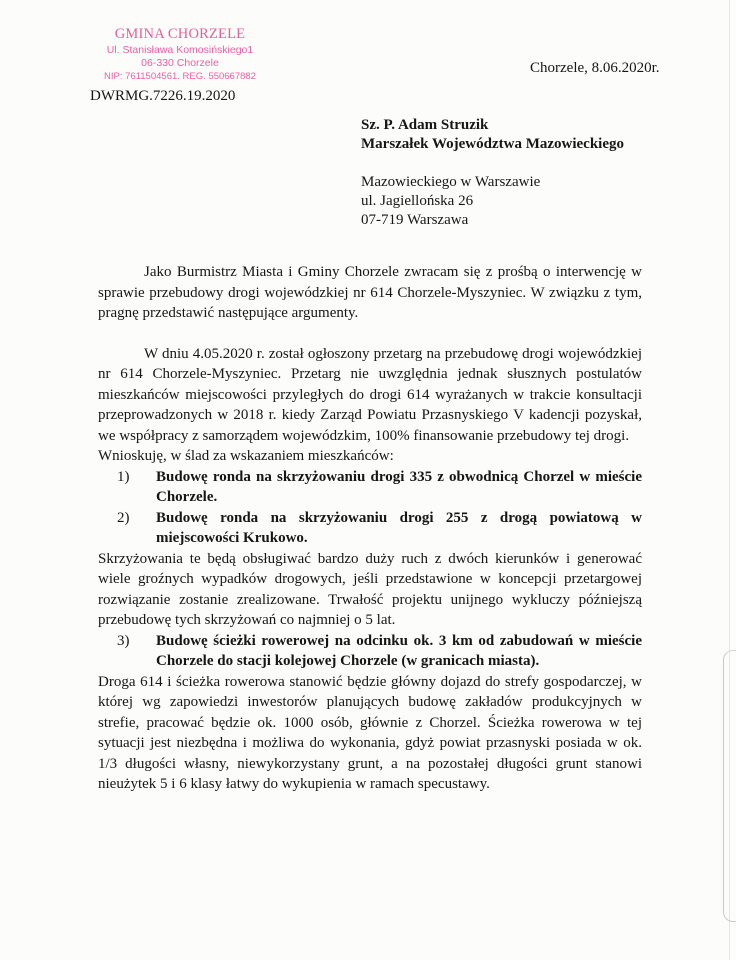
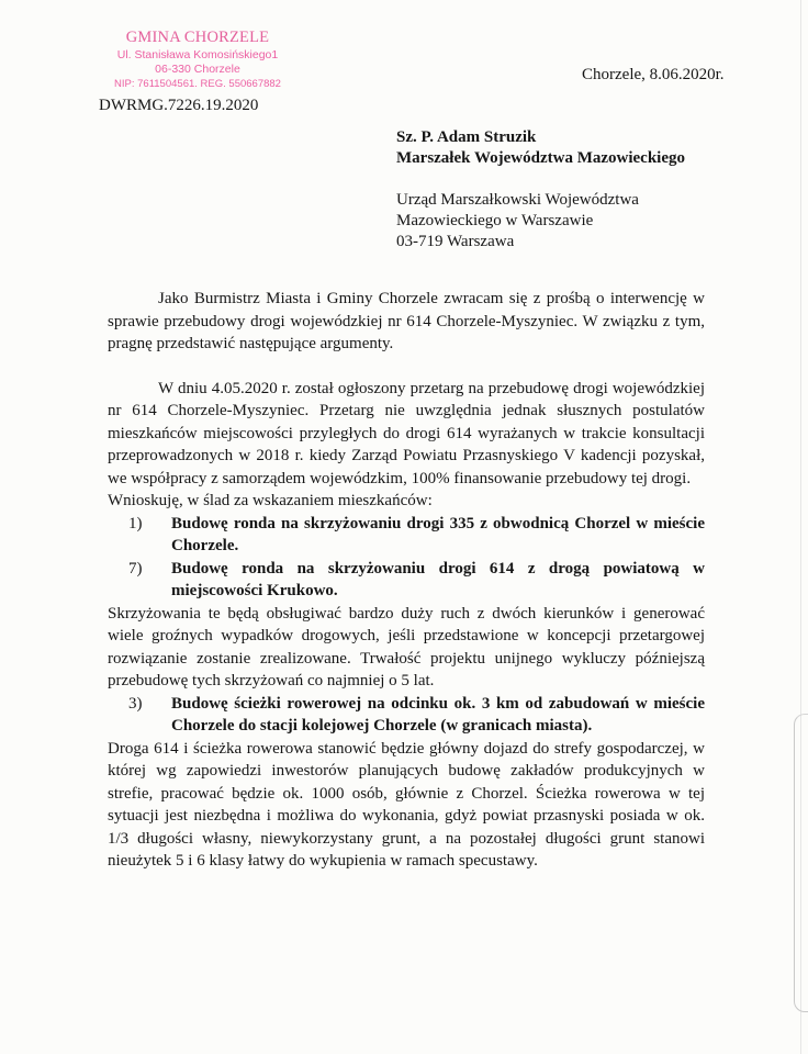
  GMINA CHORZELE
  Ul. Stanisława Komosińskiego1
  06-330 Chorzele
  NIP: 7611504561. REG. 550667882
  DWRMG.7226.19.2020
  Chorzele, 8.06.2020r.
  Sz. P. Adam Struzik
  Marszałek Województwa Mazowieckiego
+ Urząd Marszałkowski Województwa
  Mazowieckiego w Warszawie
- ul. Jagiellońska 26
- 07-719 Warszawa
+ 03-719 Warszawa
  Jako Burmistrz Miasta i Gminy Chorzele zwracam się z prośbą o interwencję w sprawie przebudowy drogi wojewódzkiej nr 614 Chorzele-Myszyniec. W związku z tym, pragnę przedstawić następujące argumenty.
  W dniu 4.05.2020 r. został ogłoszony przetarg na przebudowę drogi wojewódzkiej nr 614 Chorzele-Myszyniec. Przetarg nie uwzględnia jednak słusznych postulatów mieszkańców miejscowości przyległych do drogi 614 wyrażanych w trakcie konsultacji przeprowadzonych w 2018 r. kiedy Zarząd Powiatu Przasnyskiego V kadencji pozyskał, we współpracy z samorządem wojewódzkim, 100% finansowanie przebudowy tej drogi.
  Wnioskuję, w ślad za wskazaniem mieszkańców:
  1)
  Budowę ronda na skrzyżowaniu drogi 335 z obwodnicą Chorzel w mieście Chorzele.
- 2)
+ 7)
- Budowę ronda na skrzyżowaniu drogi 255 z drogą powiatową w miejscowości Krukowo.
+ Budowę ronda na skrzyżowaniu drogi 614 z drogą powiatową w miejscowości Krukowo.
  Skrzyżowania te będą obsługiwać bardzo duży ruch z dwóch kierunków i generować wiele groźnych wypadków drogowych, jeśli przedstawione w koncepcji przetargowej rozwiązanie zostanie zrealizowane. Trwałość projektu unijnego wykluczy późniejszą przebudowę tych skrzyżowań co najmniej o 5 lat.
  3)
  Budowę ścieżki rowerowej na odcinku ok. 3 km od zabudowań w mieście Chorzele do stacji kolejowej Chorzele (w granicach miasta).
  Droga 614 i ścieżka rowerowa stanowić będzie główny dojazd do strefy gospodarczej, w której wg zapowiedzi inwestorów planujących budowę zakładów produkcyjnych w strefie, pracować będzie ok. 1000 osób, głównie z Chorzel. Ścieżka rowerowa w tej sytuacji jest niezbędna i możliwa do wykonania, gdyż powiat przasnyski posiada w ok. 1/3 długości własny, niewykorzystany grunt, a na pozostałej długości grunt stanowi nieużytek 5 i 6 klasy łatwy do wykupienia w ramach specustawy.
